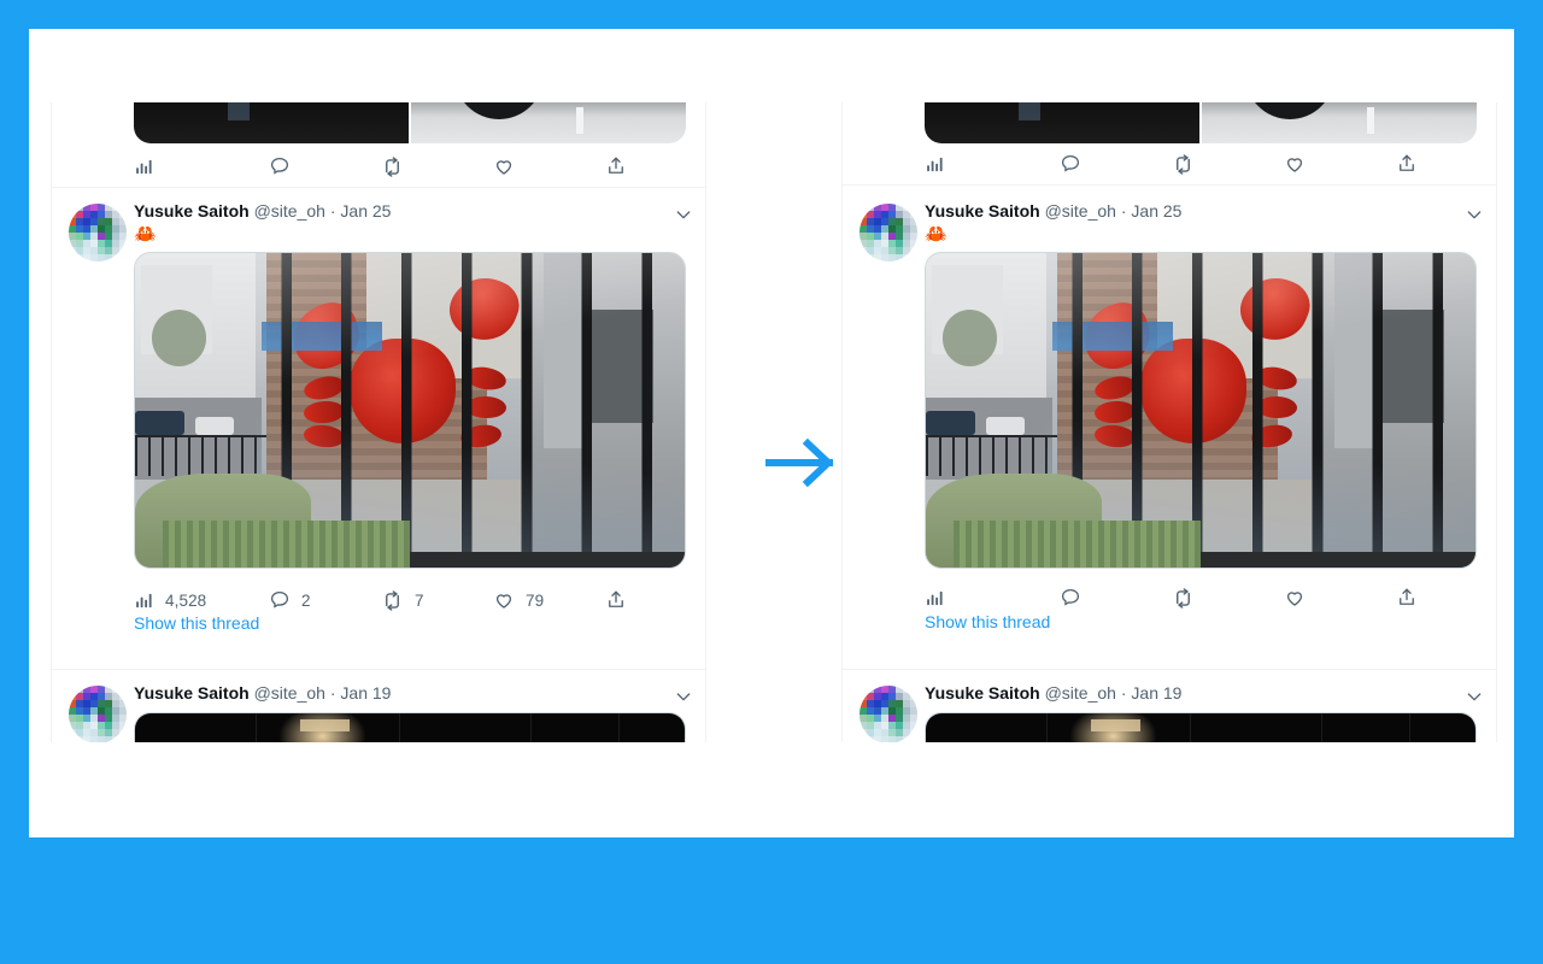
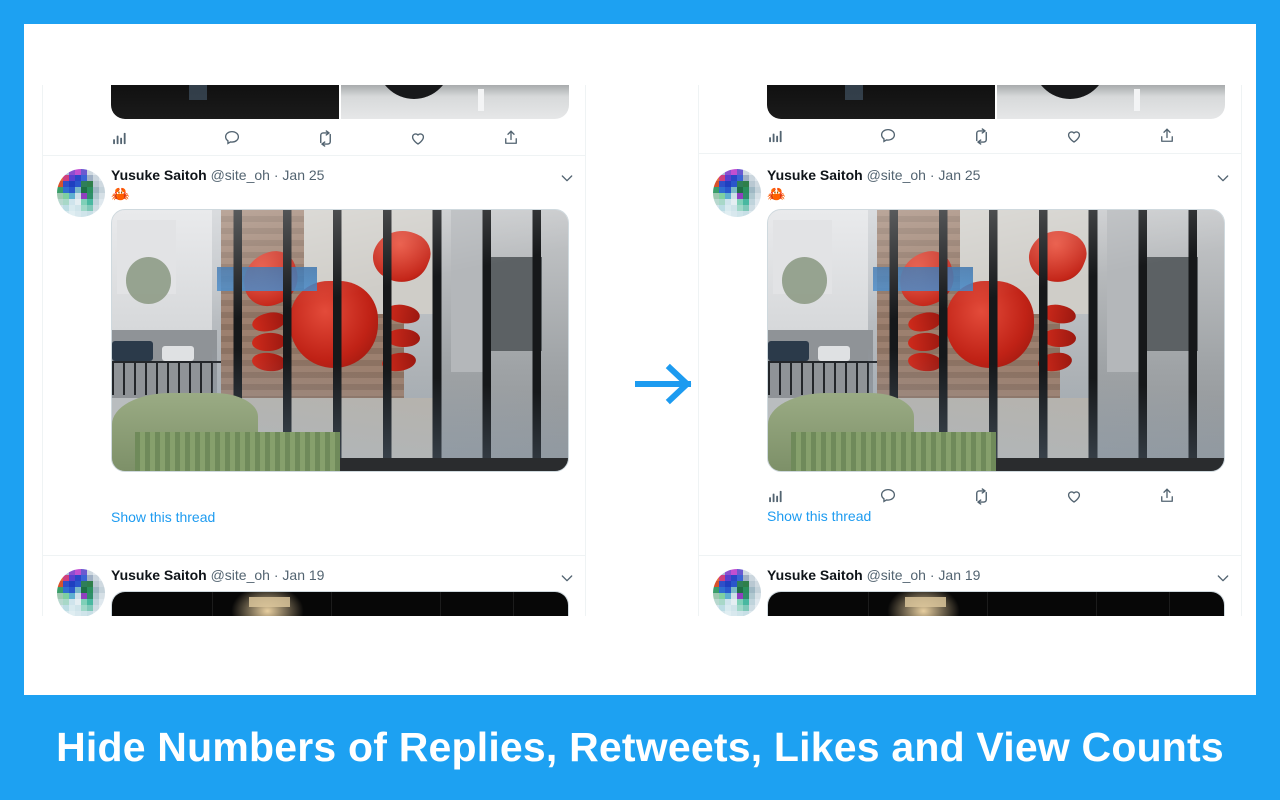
  Yusuke Saitoh @site_oh · Jan 25
  🦀
- 4,528
- 2
- 7
- 79
  Show this thread
  Yusuke Saitoh @site_oh · Jan 19
  Yusuke Saitoh @site_oh · Jan 25
  🦀
  Show this thread
  Yusuke Saitoh @site_oh · Jan 19
+ Hide Numbers of Replies, Retweets, Likes and View Counts
